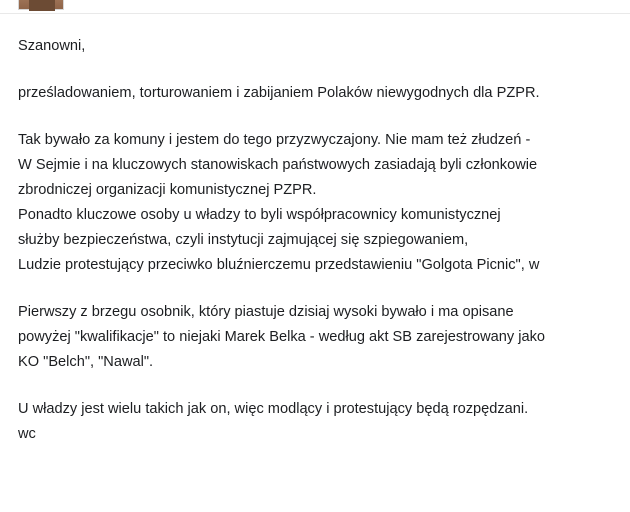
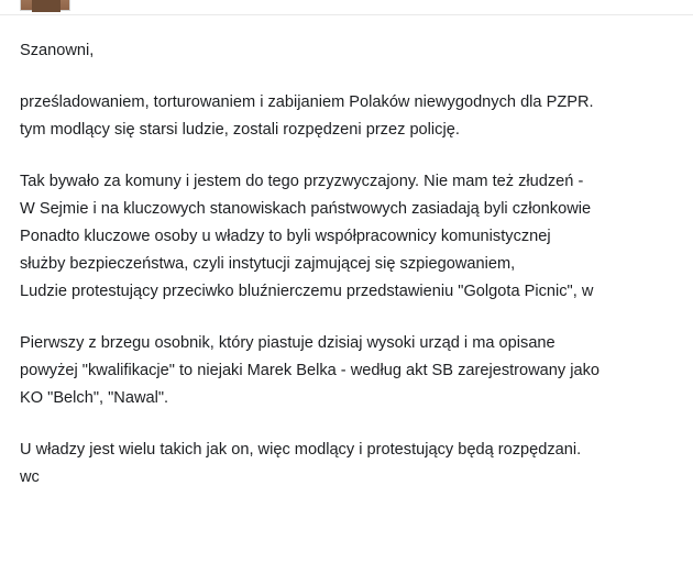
  Szanowni,
  prześladowaniem, torturowaniem i zabijaniem Polaków niewygodnych dla PZPR.
+ tym modlący się starsi ludzie, zostali rozpędzeni przez policję.
  Tak bywało za komuny i jestem do tego przyzwyczajony. Nie mam też złudzeń -
  W Sejmie i na kluczowych stanowiskach państwowych zasiadają byli członkowie
- zbrodniczej organizacji komunistycznej PZPR.
  Ponadto kluczowe osoby u władzy to byli współpracownicy komunistycznej
  służby bezpieczeństwa, czyli instytucji zajmującej się szpiegowaniem,
  Ludzie protestujący przeciwko bluźnierczemu przedstawieniu "Golgota Picnic", w
- Pierwszy z brzegu osobnik, który piastuje dzisiaj wysoki bywało i ma opisane
+ Pierwszy z brzegu osobnik, który piastuje dzisiaj wysoki urząd i ma opisane
  powyżej "kwalifikacje" to niejaki Marek Belka - według akt SB zarejestrowany jako
  KO "Belch", "Nawal".
  U władzy jest wielu takich jak on, więc modlący i protestujący będą rozpędzani.
  wc
